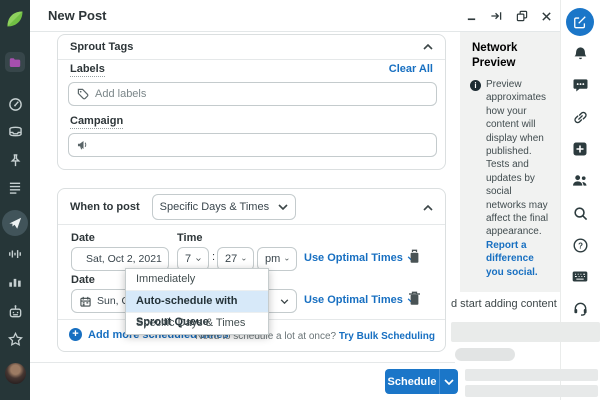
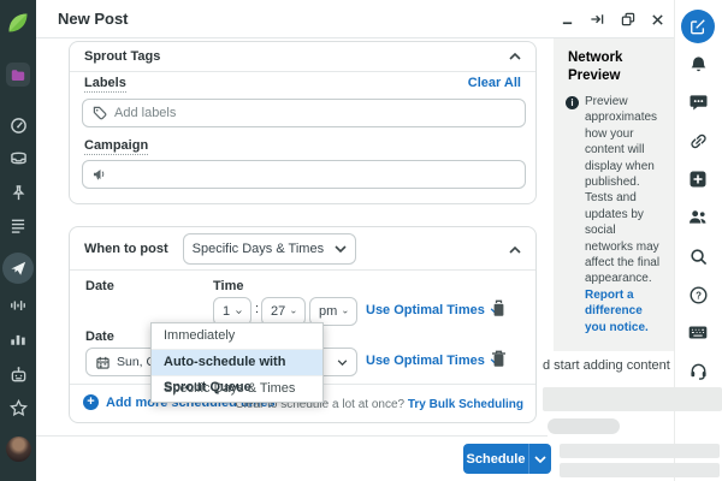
  New Post
  Sprout Tags
  Labels
  Clear All
  Add labels
  Campaign
  When to post
  Specific Days & Times
  Date
  Time
- Sat, Oct 2, 2021
- 7
+ 1
  :
  27
  pm
  Use Optimal Times
  Date
  Use Optimal Times
  +
- Need to schedule a lot at once? Try Bulk Scheduling
+ Clear to schedule a lot at once? Try Bulk Scheduling
  Immediately
  Auto-schedule with Sprout Queue
  Specific Days & Times
  Network Preview
  i
- Preview approximates how your content will display when published. Tests and updates by social networks may affect the final appearance. Report a difference you social.
+ Preview approximates how your content will display when published. Tests and updates by social networks may affect the final appearance. Report a difference you notice.
  d start adding content
  Schedule
  ?
